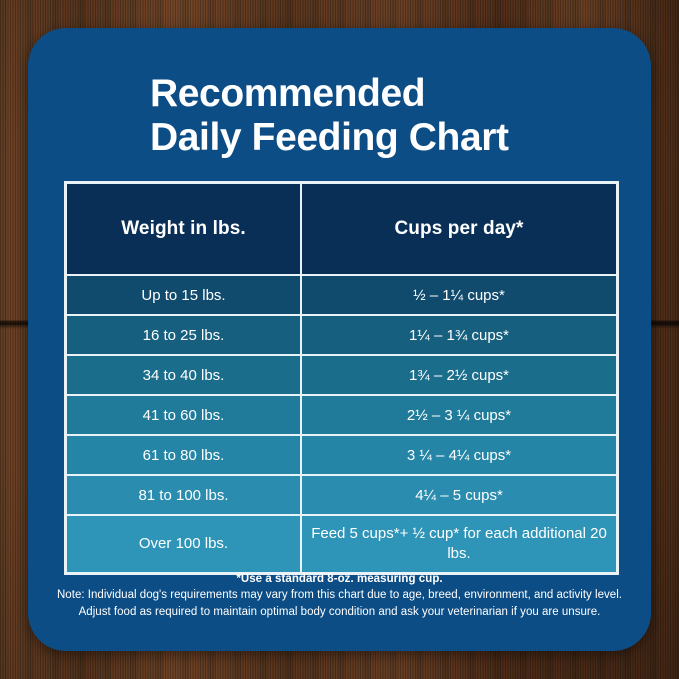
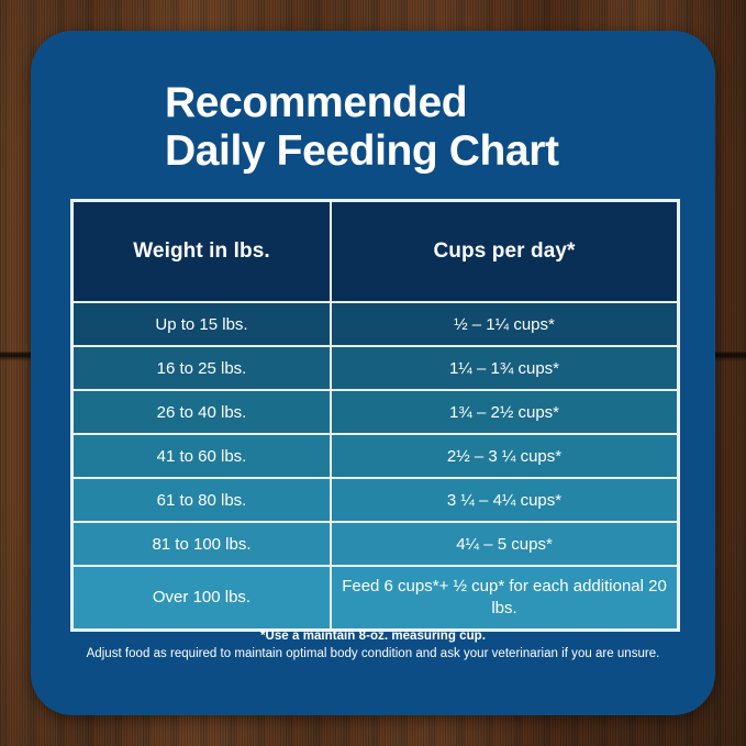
  Recommended
  Daily Feeding Chart
  Weight in lbs.	Cups per day*
  Up to 15 lbs.	½ – 1¼ cups*
  16 to 25 lbs.	1¼ – 1¾ cups*
- 34 to 40 lbs.	1¾ – 2½ cups*
+ 26 to 40 lbs.	1¾ – 2½ cups*
  41 to 60 lbs.	2½ – 3 ¼ cups*
  61 to 80 lbs.	3 ¼ – 4¼ cups*
  81 to 100 lbs.	4¼ – 5 cups*
- Over 100 lbs.	Feed 5 cups*+ ½ cup* for each additional 20 lbs.
+ Over 100 lbs.	Feed 6 cups*+ ½ cup* for each additional 20 lbs.
- *Use a standard 8-oz. measuring cup.
+ *Use a maintain 8-oz. measuring cup.
- Note: Individual dog's requirements may vary from this chart due to age, breed, environment, and activity level.
  Adjust food as required to maintain optimal body condition and ask your veterinarian if you are unsure.
